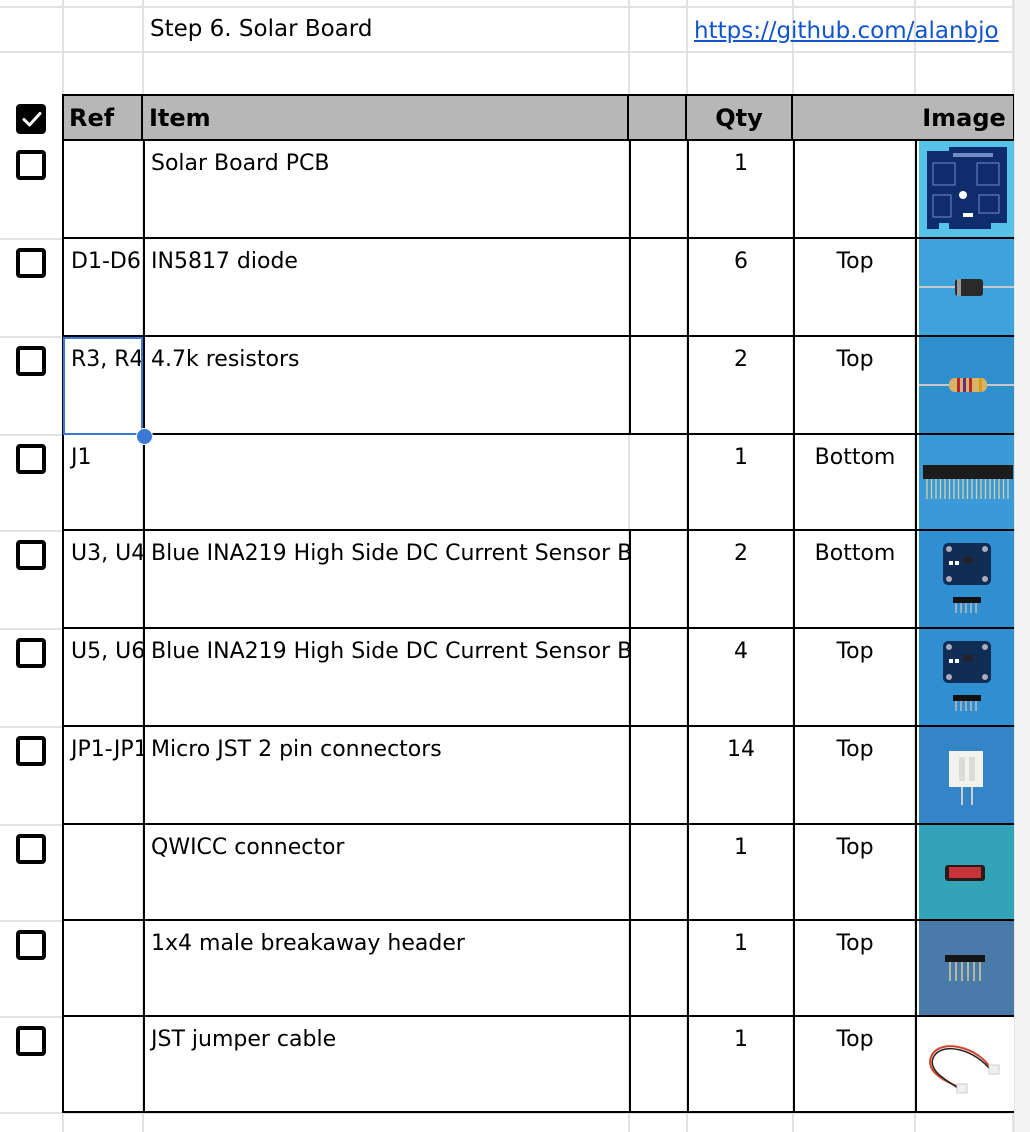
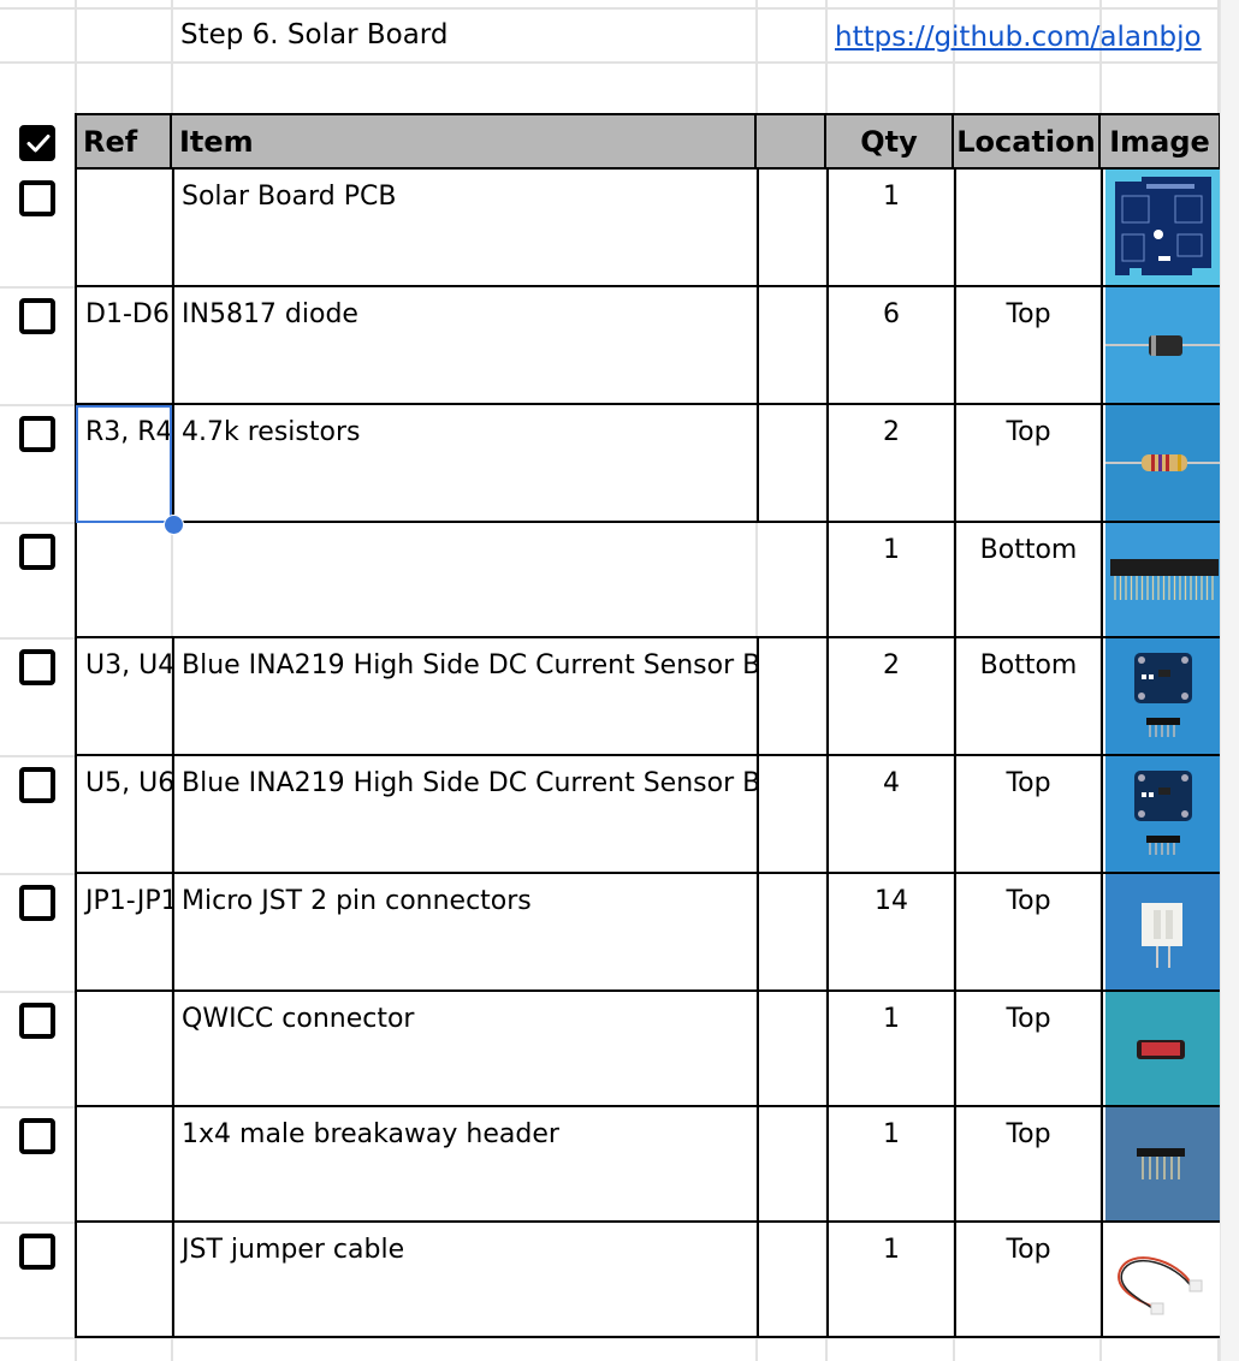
  Step 6. Solar Board
  https://github.com/alanbjo
  Ref
  Item
  Qty
+ Location
  Image
  Solar Board PCB
  1
  D1-D6
  IN5817 diode
  6
  Top
  R3, R4
  4.7k resistors
  2
  Top
- J1
  1
  Bottom
  U3, U4
  Blue INA219 High Side DC Current Sensor B
  2
  Bottom
  U5, U6
  Blue INA219 High Side DC Current Sensor B
  4
  Top
  JP1-JP1
  Micro JST 2 pin connectors
  14
  Top
  QWICC connector
  1
  Top
  1x4 male breakaway header
  1
  Top
  JST jumper cable
  1
  Top
